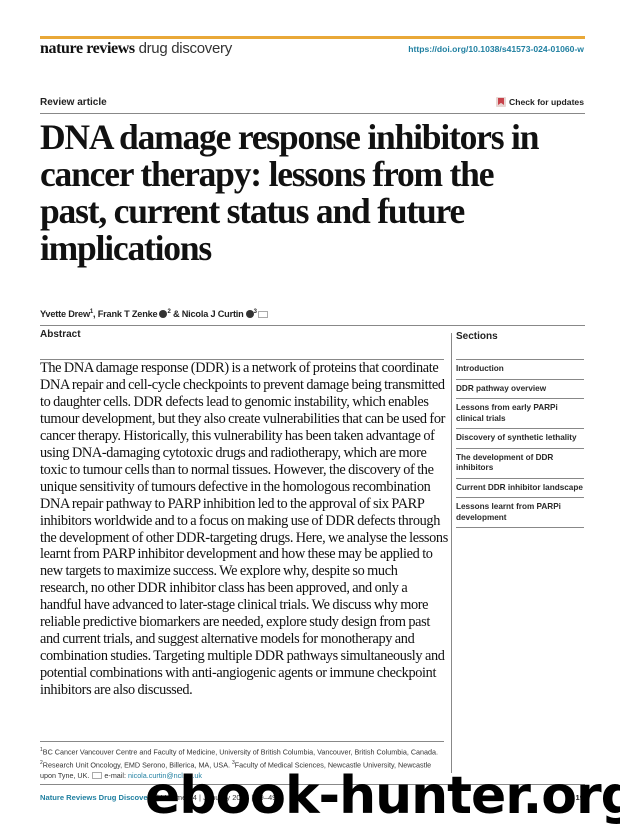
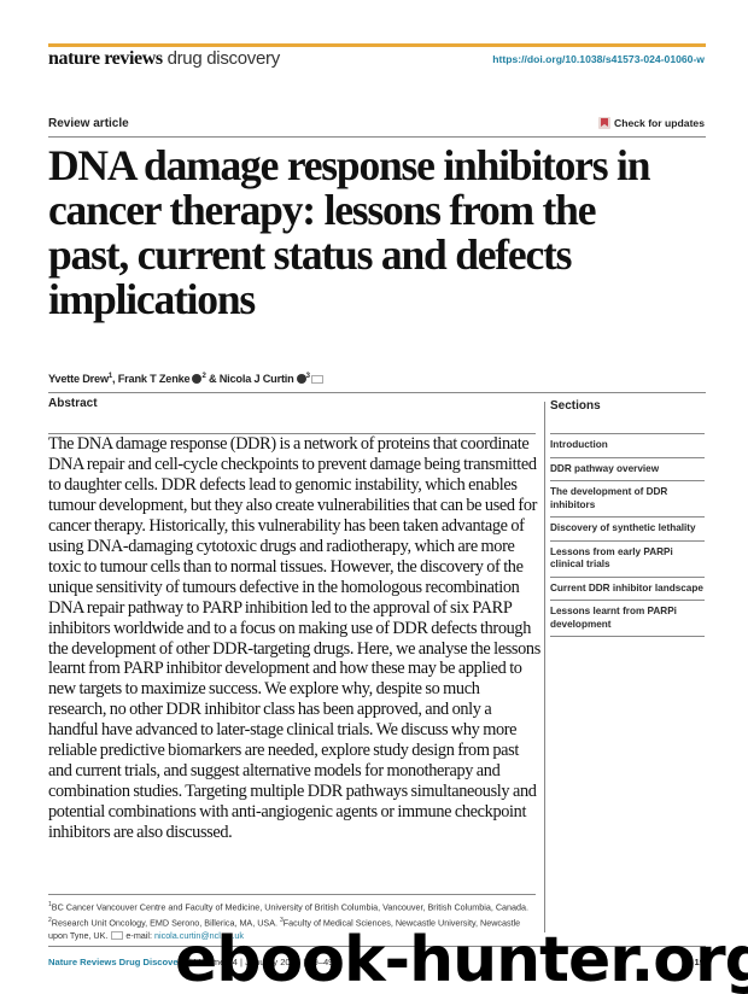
  nature reviews drug discovery
  https://doi.org/10.1038/s41573-024-01060-w
  Review article
  Check for updates
- DNA damage response inhibitors in cancer therapy: lessons from the past, current status and future implications
+ DNA damage response inhibitors in cancer therapy: lessons from the past, current status and defects implications
  Yvette Drew , Frank T Zenke & Nicola J Curtin
  Abstract
  The DNA damage response (DDR) is a network of proteins that coordinate DNA repair and cell-cycle checkpoints to prevent damage being transmitted to daughter cells. DDR defects lead to genomic instability, which enables tumour development, but they also create vulnerabilities that can be used for cancer therapy. Historically, this vulnerability has been taken advantage of using DNA-damaging cytotoxic drugs and radiotherapy, which are more toxic to tumour cells than to normal tissues. However, the discovery of the unique sensitivity of tumours defective in the homologous recombination DNA repair pathway to PARP inhibition led to the approval of six PARP inhibitors worldwide and to a focus on making use of DDR defects through the development of other DDR-targeting drugs. Here, we analyse the lessons learnt from PARP inhibitor development and how these may be applied to new targets to maximize success. We explore why, despite so much research, no other DDR inhibitor class has been approved, and only a handful have advanced to later-stage clinical trials. We discuss why more reliable predictive biomarkers are needed, explore study design from past and current trials, and suggest alternative models for monotherapy and combination studies. Targeting multiple DDR pathways simultaneously and potential combinations with anti-angiogenic agents or immune checkpoint inhibitors are also discussed.
  Sections
  Introduction
  DDR pathway overview
- Lessons from early PARPi clinical trials
+ The development of DDR inhibitors
  Discovery of synthetic lethality
- The development of DDR inhibitors
+ Lessons from early PARPi clinical trials
  Current DDR inhibitor landscape
  Lessons learnt from PARPi development
  BC Cancer Vancouver Centre and Faculty of Medicine, University of British Columbia, Vancouver, British Columbia, Canada.Research Unit Oncology, EMD Serono, Billerica, MA, USA. Faculty of Medical Sciences, Newcastle University, Newcastle upon Tyne, UK. e-mail: nicola.curtin@ncl.ac.uk
  Nature Reviews Drug Discovery | Volume 24 | January 2025 | 19–49
  19
  ebook-hunter.org
